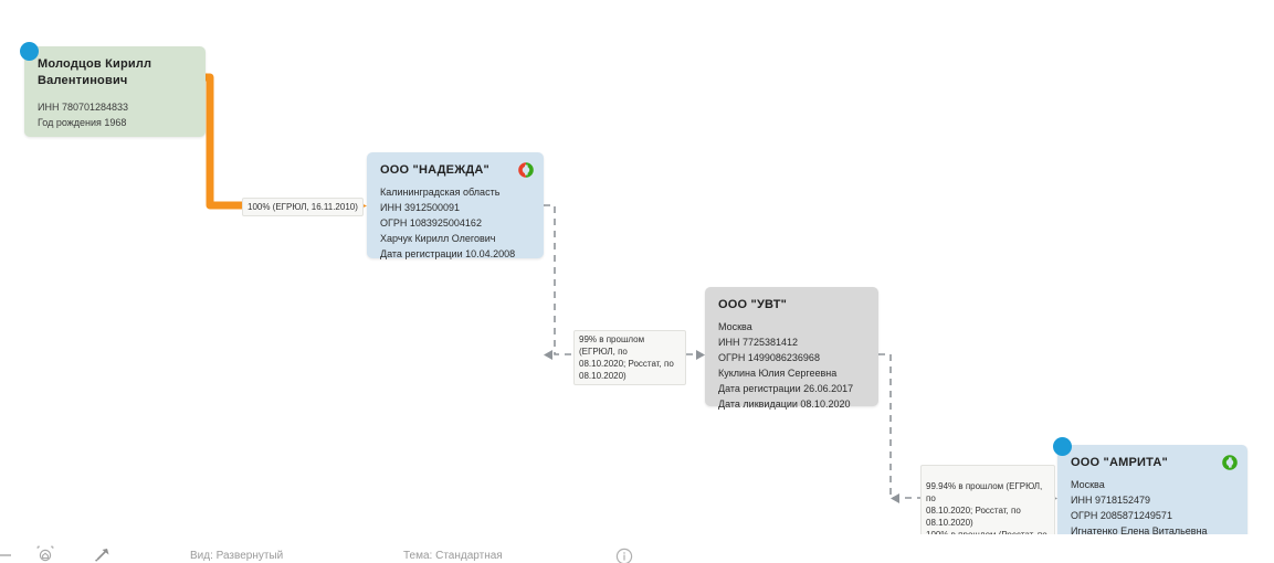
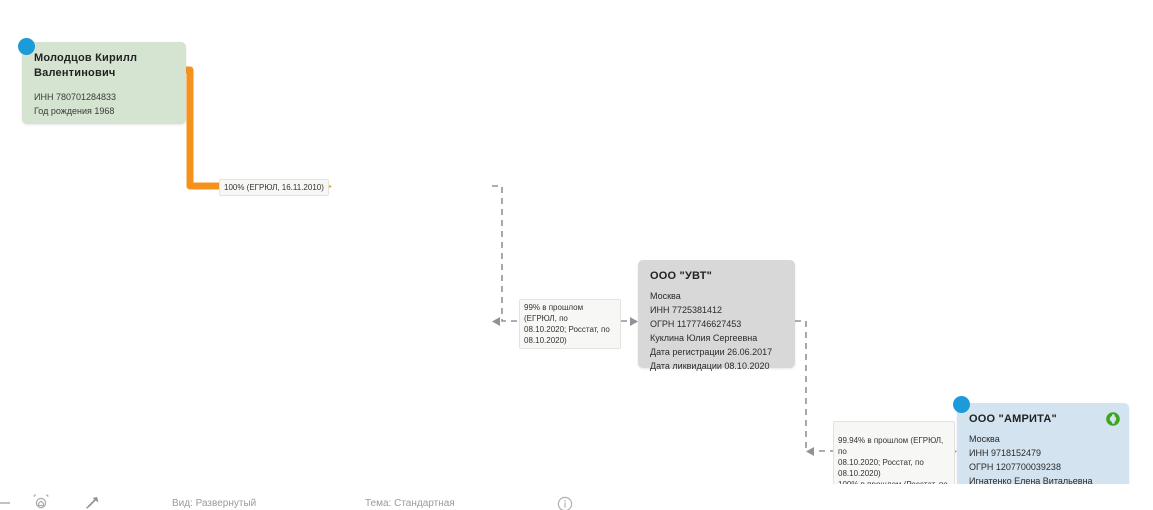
  Молодцов Кирилл Валентинович
  ИНН 780701284833
  Год рождения 1968
- ООО "НАДЕЖДА"
- Калининградская область
- ИНН 3912500091
- ОГРН 1083925004162
- Харчук Кирилл Олегович
- Дата регистрации 10.04.2008
  ООО "УВТ"
  Москва
  ИНН 7725381412
- ОГРН 1499086236968
+ ОГРН 1177746627453
  Куклина Юлия Сергеевна
  Дата регистрации 26.06.2017
  Дата ликвидации 08.10.2020
  ООО "АМРИТА"
  Москва
  ИНН 9718152479
- ОГРН 2085871249571
+ ОГРН 1207700039238
  Игнатенко Елена Витальевна
  100% (ЕГРЮЛ, 16.11.2010)
  99% в прошлом (ЕГРЮЛ, по
  08.10.2020; Росстат, по
  08.10.2020)
  99.94% в прошлом (ЕГРЮЛ, по
  08.10.2020; Росстат, по
  08.10.2020)
  Вид: Развернутый
  Тема: Стандартная
